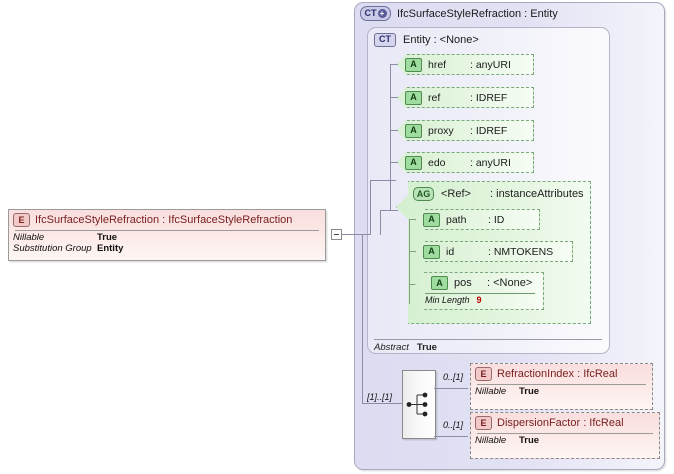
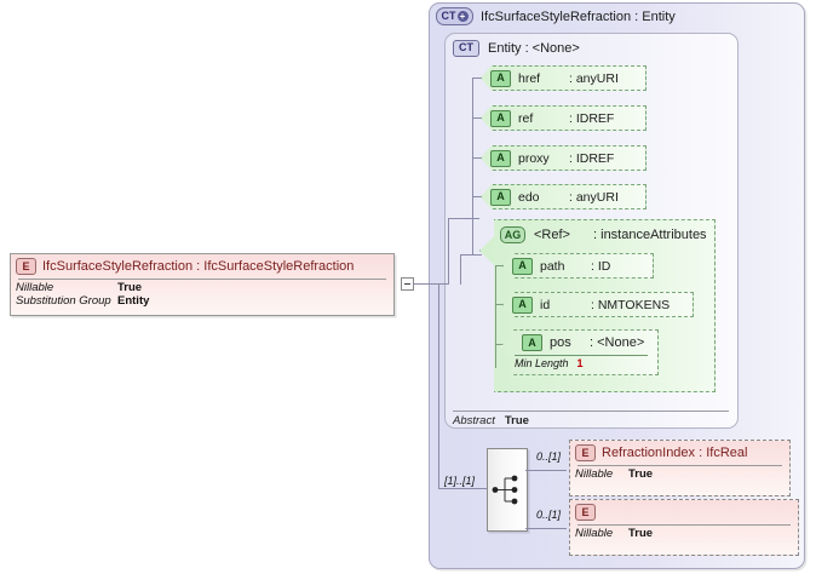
  CT
  +
  IfcSurfaceStyleRefraction : Entity
  CT
  Entity : <None>
  A
  href
  : anyURI
  A
  ref
  : IDREF
  A
  proxy
  : IDREF
  A
  edo
  : anyURI
  AG
  <Ref>
  : instanceAttributes
  A
  path
  : ID
  A
  id
  : NMTOKENS
  A
  pos
  : <None>
  Min Length
- 9
+ 1
  Abstract
  True
  E
  IfcSurfaceStyleRefraction : IfcSurfaceStyleRefraction
  Nillable
  True
  Substitution Group
  Entity
  [1]..[1]
  0..[1]
  E
  RefractionIndex : IfcReal
  Nillable
  True
  0..[1]
  E
- DispersionFactor : IfcReal
  Nillable
  True
